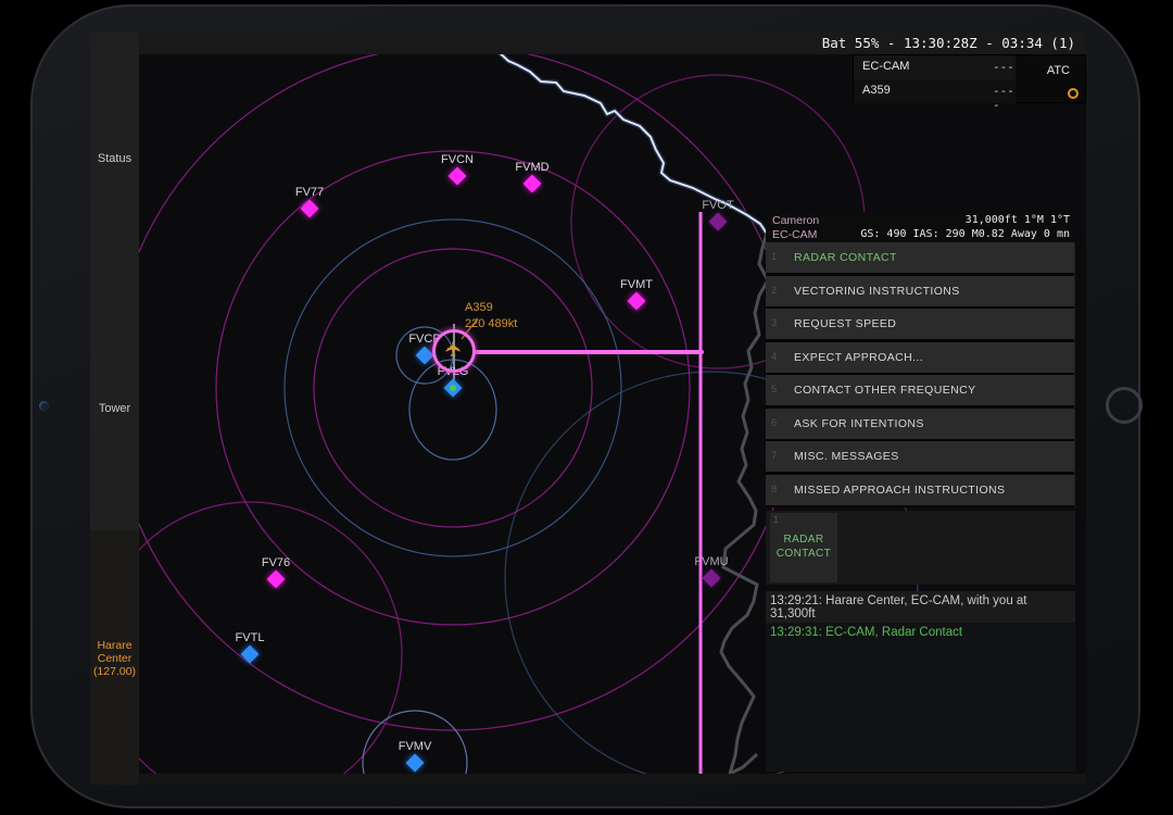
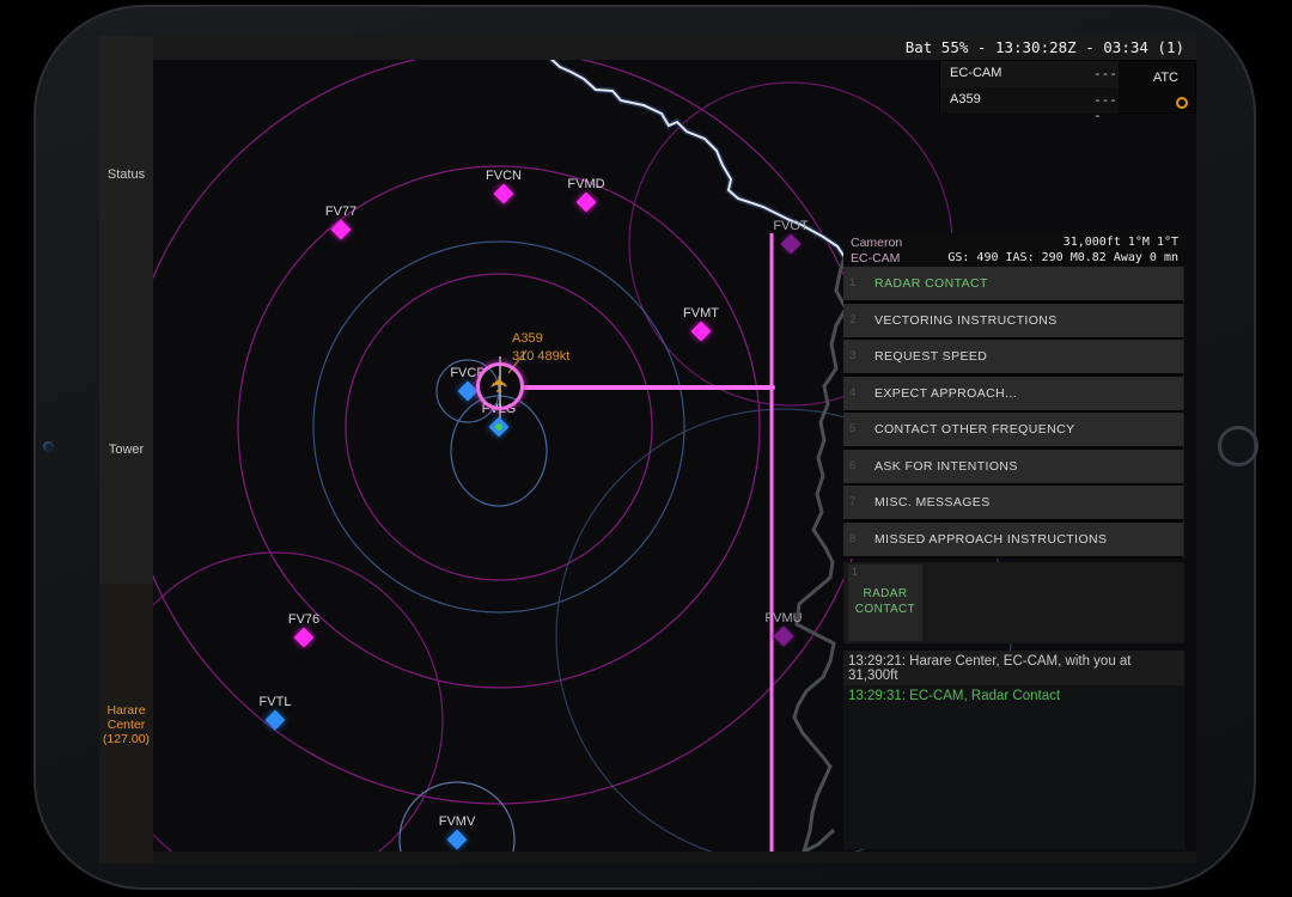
  Status
  Tower
  Harare
  Center
  (127.00)
  Bat 55% - 13:30:28Z - 03:34 (1)
  FV77
  FVCN
  FVMD
  FVOT
  FVMT
  FVCP
  FVLG
  FV76
  FVMU
  FVTL
  FVMV
  A359
- 220 489kt
+ 310 489kt
  EC-CAM
  ---
  A359
  ----
  ATC
  Cameron
  EC-CAM
  31,000ft 1°M 1°T
  GS: 490 IAS: 290 M0.82 Away 0 mn
  1
  RADAR CONTACT
  2
  VECTORING INSTRUCTIONS
  3
  REQUEST SPEED
  4
  EXPECT APPROACH...
  5
  CONTACT OTHER FREQUENCY
  6
  ASK FOR INTENTIONS
  7
  MISC. MESSAGES
  8
  MISSED APPROACH INSTRUCTIONS
  1
  RADAR
  CONTACT
  13:29:21: Harare Center, EC-CAM, with you at 31,300ft
  13:29:31: EC-CAM, Radar Contact
